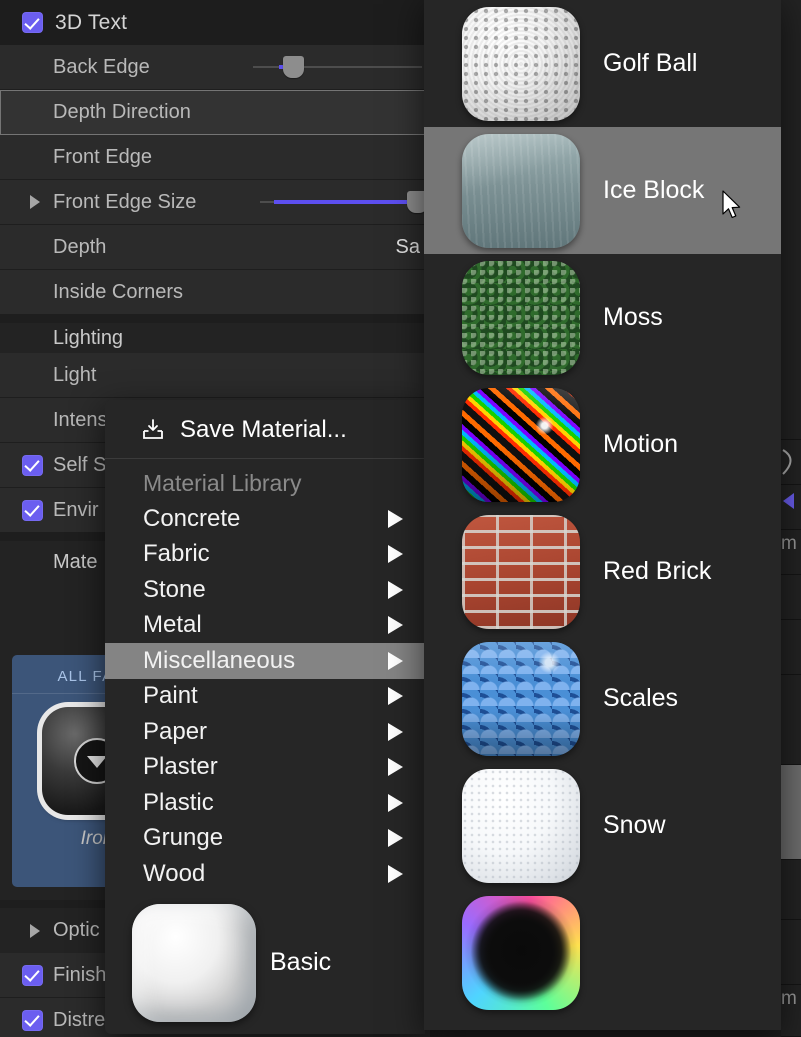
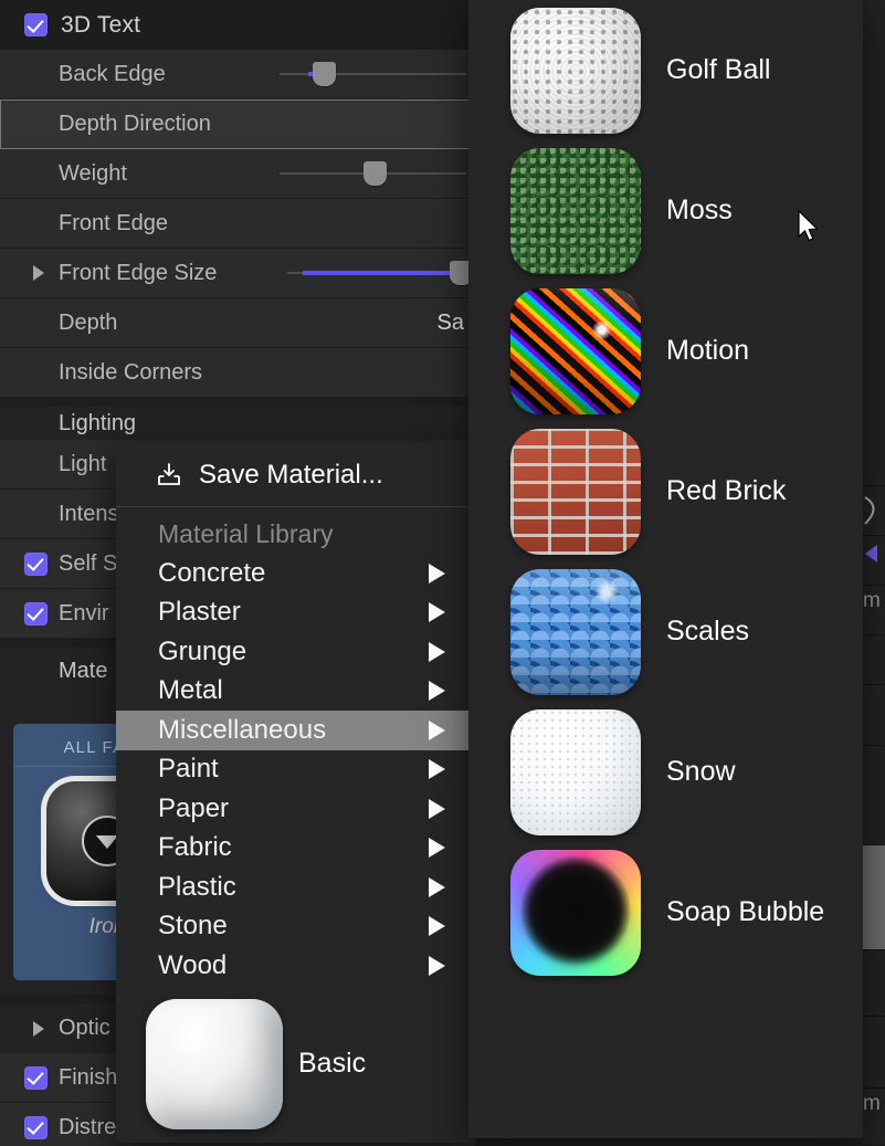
  m
  m
  3D Text
  Back Edge
  Depth Direction
+ Weight
  Front Edge
  Front Edge Size
  Depth
  Sa
  Inside Corners
  Lighting
  Light
  Intens
  Self S
  Envir
  Mate
  Iro
  Optic
  Finish
  Distre
  Save Material...
  Material Library
  Concrete
- Fabric
+ Plaster
- Stone
+ Grunge
  Metal
  Miscellaneous
  Paint
  Paper
- Plaster
+ Fabric
  Plastic
- Grunge
+ Stone
  Wood
  Basic
  Golf Ball
- Ice Block
  Moss
  Motion
  Red Brick
  Scales
  Snow
+ Soap Bubble
